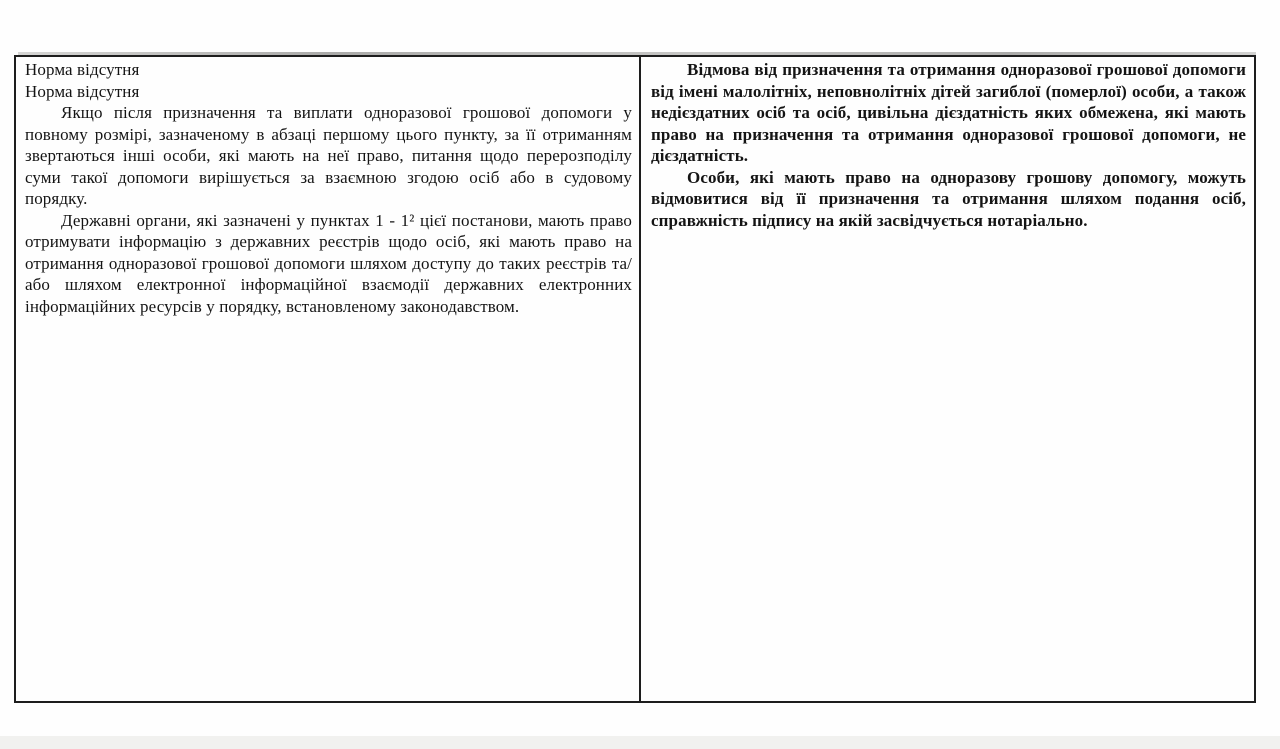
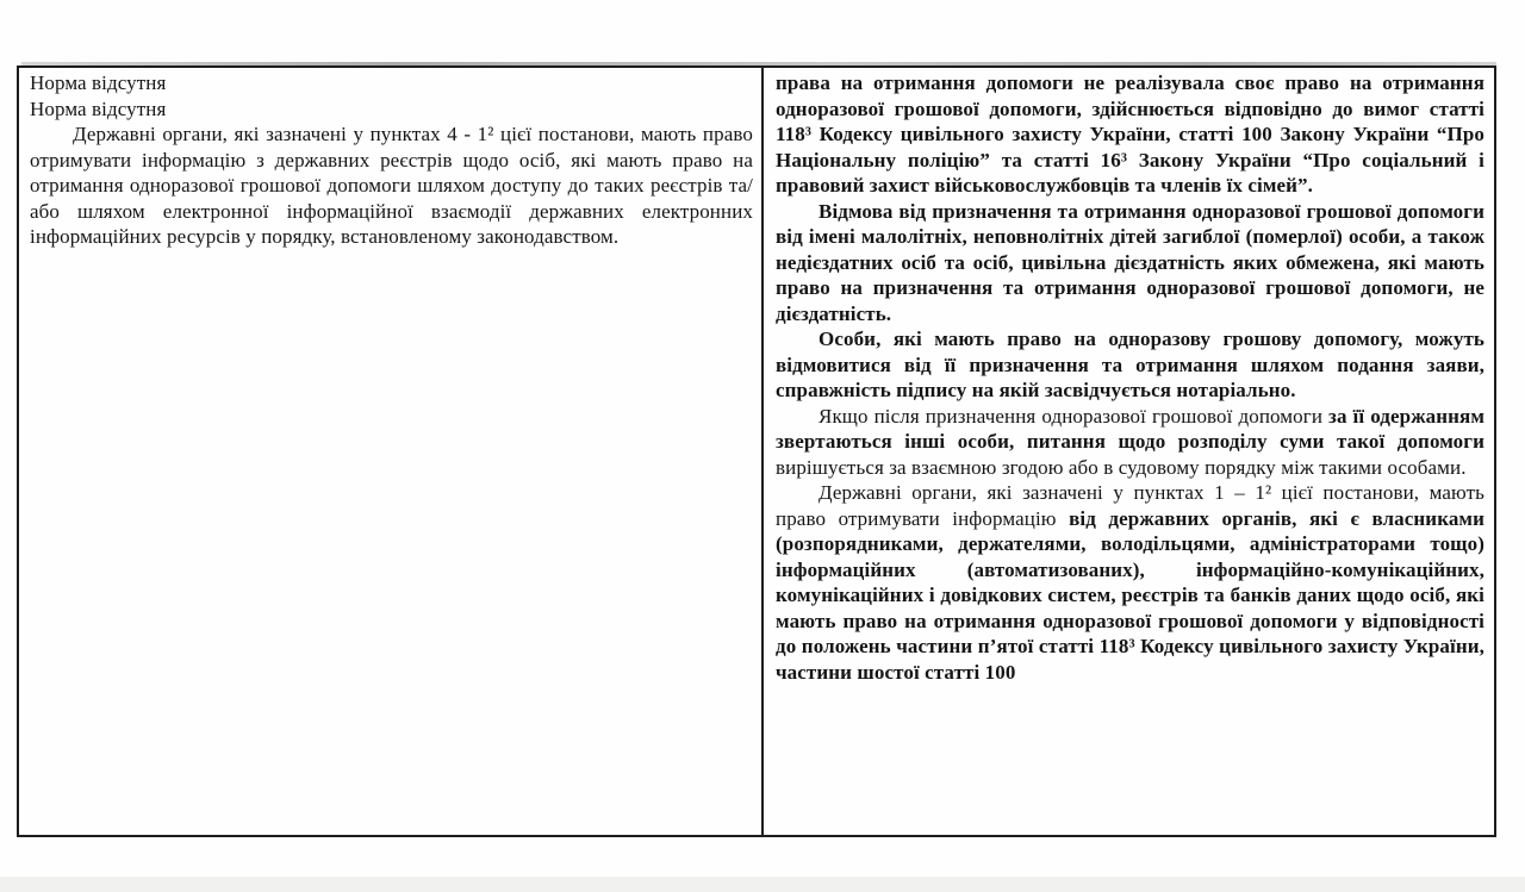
  Норма відсутня
  Норма відсутня
- Якщо після призначення та виплати одноразової грошової допомоги у повному розмірі, зазначеному в абзаці першому цього пункту, за її отриманням звертаються інші особи, які мають на неї право, питання щодо перерозподілу суми такої допомоги вирішується за взаємною згодою осіб або в судовому порядку.
- Державні органи, які зазначені у пунктах 1 - 1² цієї постанови, мають право отримувати інформацію з державних реєстрів щодо осіб, які мають право на отримання одноразової грошової допомоги шляхом доступу до таких реєстрів та/або шляхом електронної інформаційної взаємодії державних електронних інформаційних ресурсів у порядку, встановленому законодавством.
+ Державні органи, які зазначені у пунктах 4 - 1² цієї постанови, мають право отримувати інформацію з державних реєстрів щодо осіб, які мають право на отримання одноразової грошової допомоги шляхом доступу до таких реєстрів та/або шляхом електронної інформаційної взаємодії державних електронних інформаційних ресурсів у порядку, встановленому законодавством.
+ права на отримання допомоги не реалізувала своє право на отримання одноразової грошової допомоги, здійснюється відповідно до вимог статті 118³ Кодексу цивільного захисту України, статті 100 Закону України “Про Національну поліцію” та статті 16³ Закону України “Про соціальний і правовий захист військовослужбовців та членів їх сімей”.
  Відмова від призначення та отримання одноразової грошової допомоги від імені малолітніх, неповнолітніх дітей загиблої (померлої) особи, а також недієздатних осіб та осіб, цивільна дієздатність яких обмежена, які мають право на призначення та отримання одноразової грошової допомоги, не дієздатність.
- Особи, які мають право на одноразову грошову допомогу, можуть відмовитися від її призначення та отримання шляхом подання осіб, справжність підпису на якій засвідчується нотаріально.
+ Особи, які мають право на одноразову грошову допомогу, можуть відмовитися від її призначення та отримання шляхом подання заяви, справжність підпису на якій засвідчується нотаріально.
+ Якщо після призначення одноразової грошової допомоги за її одержанням звертаються інші особи, питання щодо розподілу суми такої допомоги вирішується за взаємною згодою або в судовому порядку між такими особами.
+ Державні органи, які зазначені у пунктах 1 – 1² цієї постанови, мають право отримувати інформацію від державних органів, які є власниками (розпорядниками, держателями, володільцями, адміністраторами тощо) інформаційних (автоматизованих), інформаційно-комунікаційних, комунікаційних і довідкових систем, реєстрів та банків даних щодо осіб, які мають право на отримання одноразової грошової допомоги у відповідності до положень частини п’ятої статті 118³ Кодексу цивільного захисту України, частини шостої статті 100
